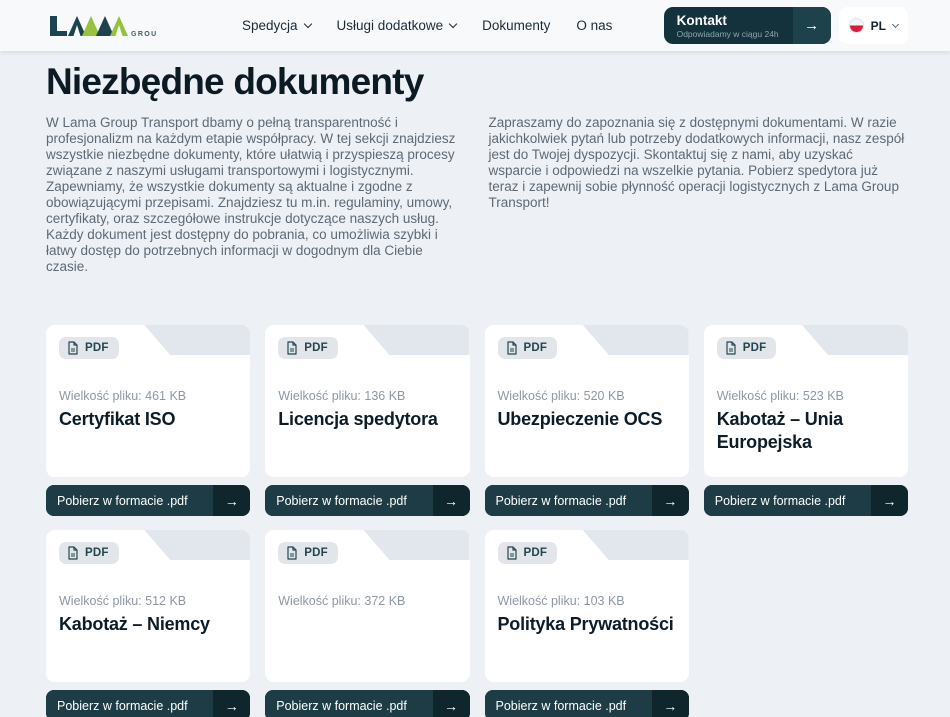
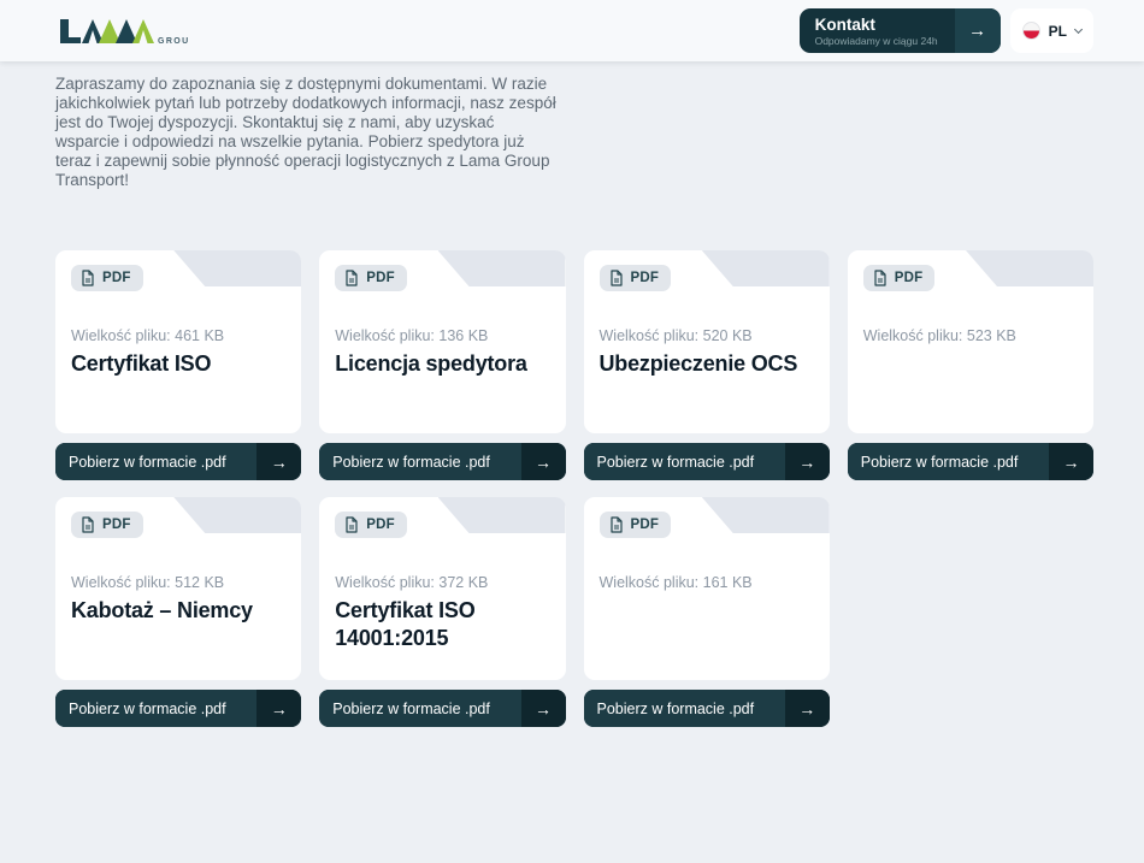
- Spedycja
- Usługi dodatkowe
- Dokumenty
- O nas
  Kontakt
  Odpowiadamy w ciągu 24h
  →
  PL
- Niezbędne dokumenty
- W Lama Group Transport dbamy o pełną transparentność i profesjonalizm na każdym etapie współpracy. W tej sekcji znajdziesz wszystkie niezbędne dokumenty, które ułatwią i przyspieszą procesy związane z naszymi usługami transportowymi i logistycznymi. Zapewniamy, że wszystkie dokumenty są aktualne i zgodne z obowiązującymi przepisami. Znajdziesz tu m.in. regulaminy, umowy, certyfikaty, oraz szczegółowe instrukcje dotyczące naszych usług. Każdy dokument jest dostępny do pobrania, co umożliwia szybki i łatwy dostęp do potrzebnych informacji w dogodnym dla Ciebie czasie.
  Zapraszamy do zapoznania się z dostępnymi dokumentami. W razie jakichkolwiek pytań lub potrzeby dodatkowych informacji, nasz zespół jest do Twojej dyspozycji. Skontaktuj się z nami, aby uzyskać wsparcie i odpowiedzi na wszelkie pytania. Pobierz spedytora już teraz i zapewnij sobie płynność operacji logistycznych z Lama Group Transport!
  PDF
  Wielkość pliku: 461 KB
  Certyfikat ISO
  Pobierz w formacie .pdf
  →
  PDF
  Wielkość pliku: 136 KB
  Licencja spedytora
  Pobierz w formacie .pdf
  →
  PDF
  Wielkość pliku: 520 KB
  Ubezpieczenie OCS
  Pobierz w formacie .pdf
  →
  PDF
  Wielkość pliku: 523 KB
- Kabotaż – Unia Europejska
  Pobierz w formacie .pdf
  →
  PDF
  Wielkość pliku: 512 KB
  Kabotaż – Niemcy
  Pobierz w formacie .pdf
  →
  PDF
  Wielkość pliku: 372 KB
+ Certyfikat ISO 14001:2015
  Pobierz w formacie .pdf
  →
  PDF
- Wielkość pliku: 103 KB
+ Wielkość pliku: 161 KB
- Polityka Prywatności
  Pobierz w formacie .pdf
  →
